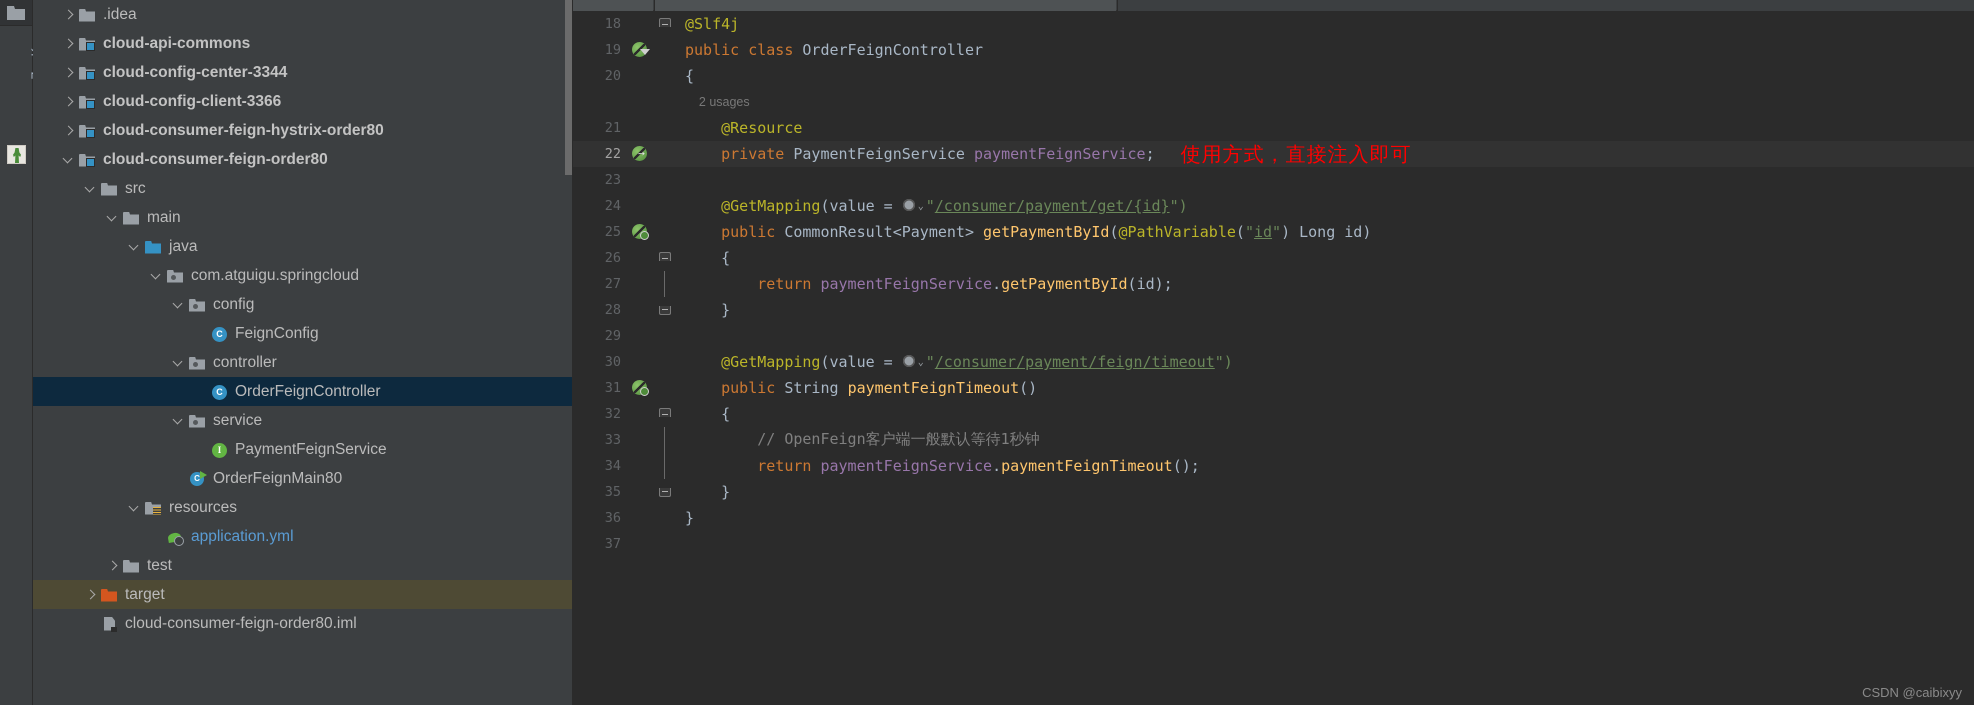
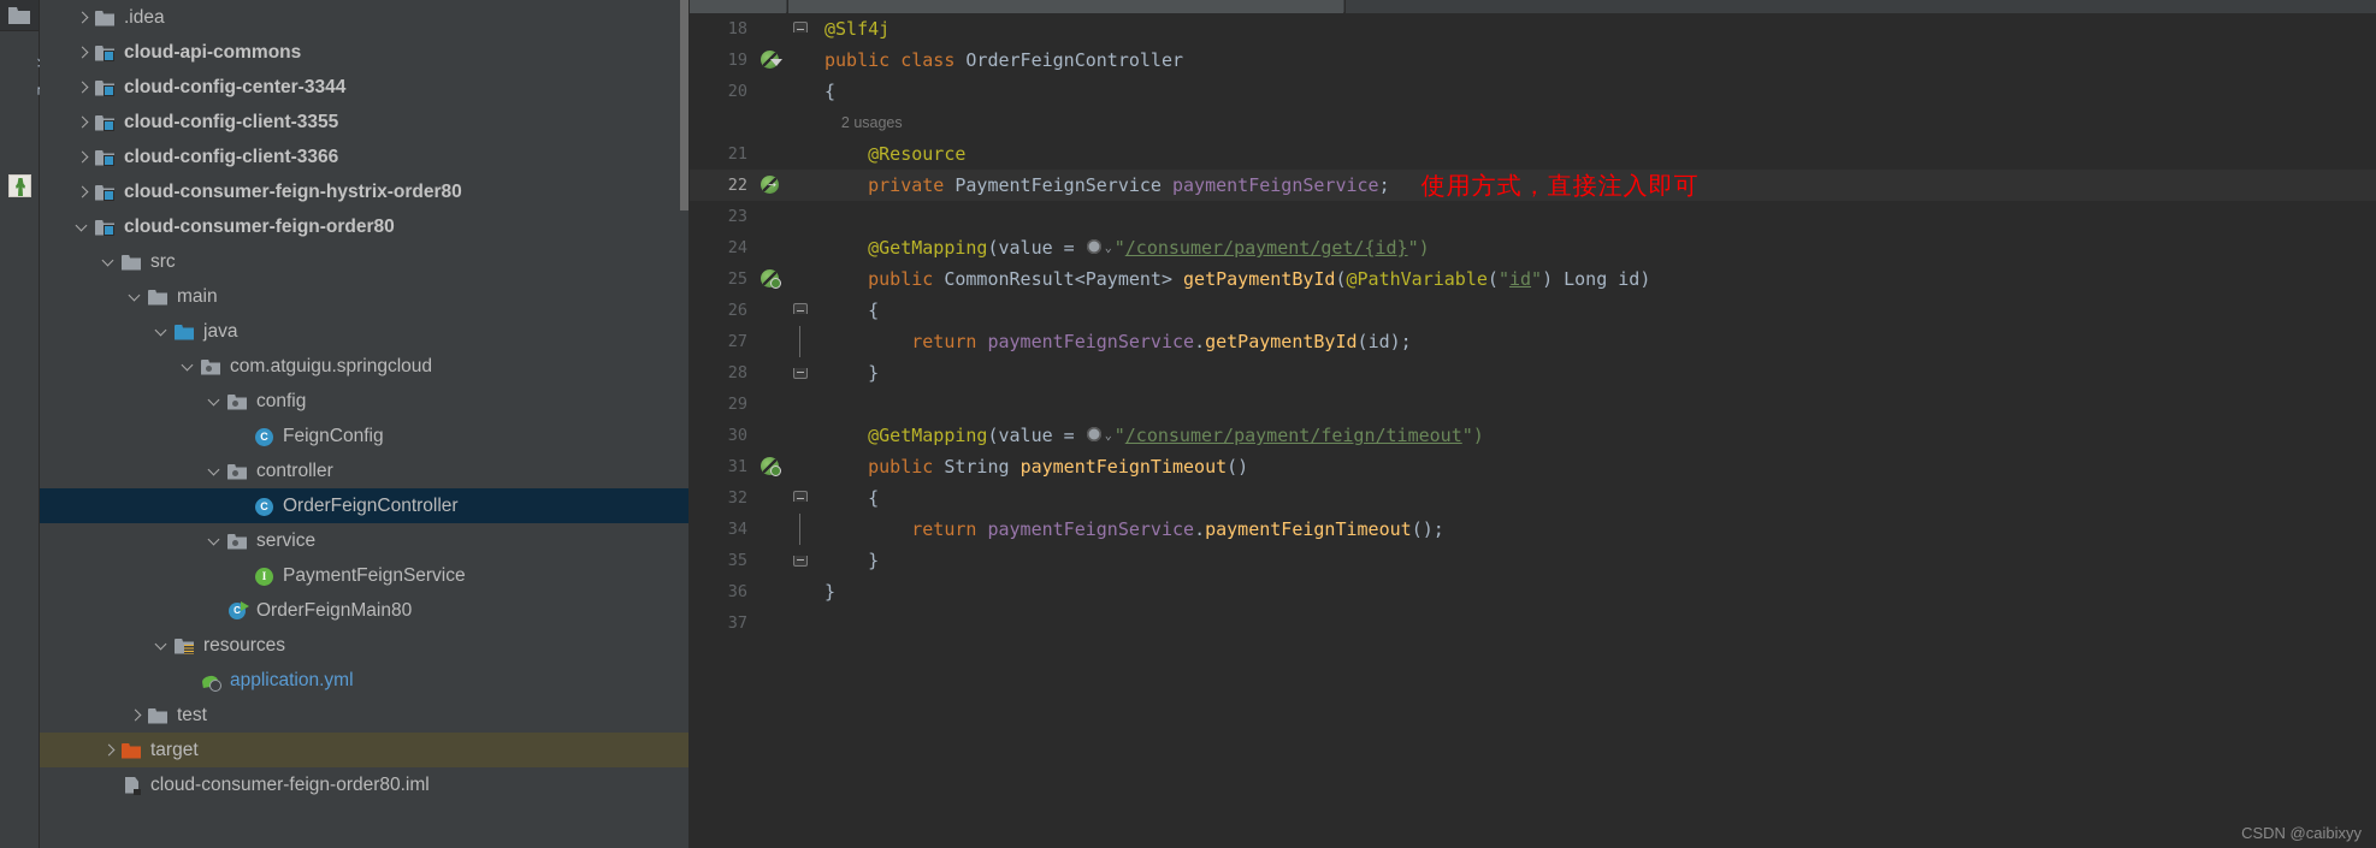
  .idea
  cloud-api-commons
  cloud-config-center-3344
+ cloud-config-client-3355
  cloud-config-client-3366
  cloud-consumer-feign-hystrix-order80
  cloud-consumer-feign-order80
  src
  main
  java
  com.atguigu.springcloud
  config
  FeignConfig
  controller
  OrderFeignController
  service
  PaymentFeignService
  OrderFeignMain80
  resources
  application.yml
  test
  target
  cloud-consumer-feign-order80.iml
  18
  @Slf4j
  19
  public
  class
  OrderFeignController
  20
  {
  2 usages
  21
  @Resource
  22
  private
  PaymentFeignService
  paymentFeignService
  ;
  使用方式，直接注入即可
  23
  24
  @GetMapping
  (
  value
  =
  ⌄
  "
  /consumer/payment/get/{id}
  ")
  25
  public
  CommonResult<Payment>
  getPaymentById
  (
  @PathVariable
  (
  "
  id
  "
  )
  Long
  id
  )
  26
  {
  27
  return
  paymentFeignService
  .
  getPaymentById
  (
  id
  );
  28
  }
  29
  30
  @GetMapping
  (
  value
  =
  ⌄
  "
  /consumer/payment/feign/timeout
  ")
  31
  public
  String
  paymentFeignTimeout
  ()
  32
  {
- 33
- // OpenFeign客户端一般默认等待1秒钟
  34
  return
  paymentFeignService
  .
  paymentFeignTimeout
  ();
  35
  }
  36
  }
  37
  CSDN @caibixyy
